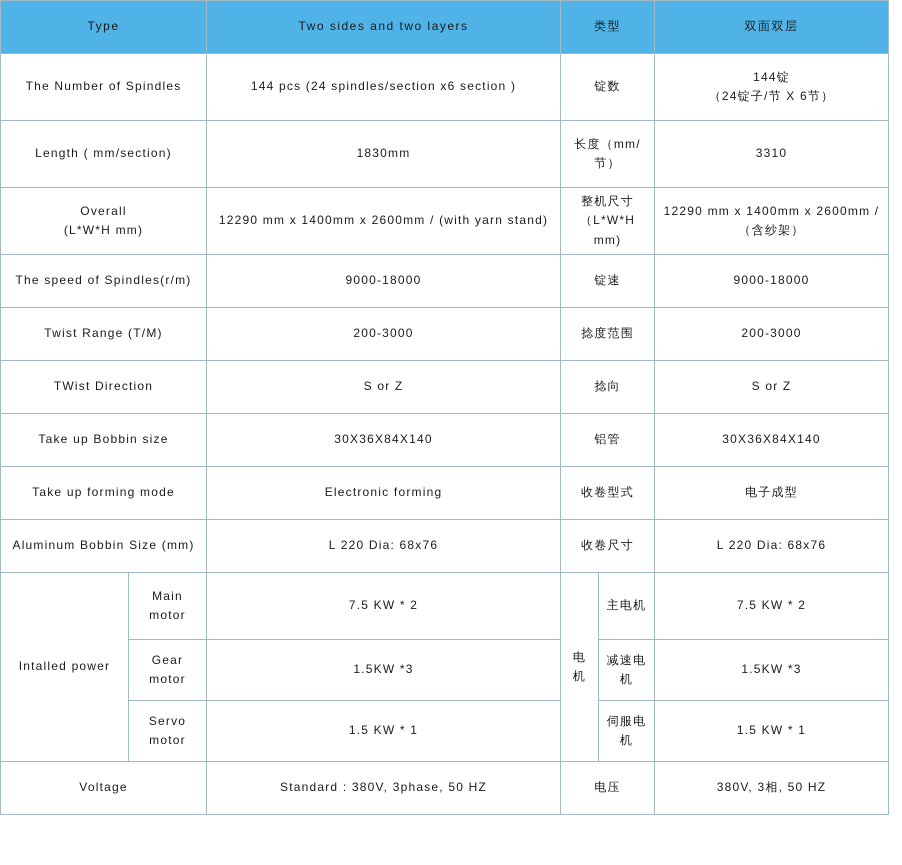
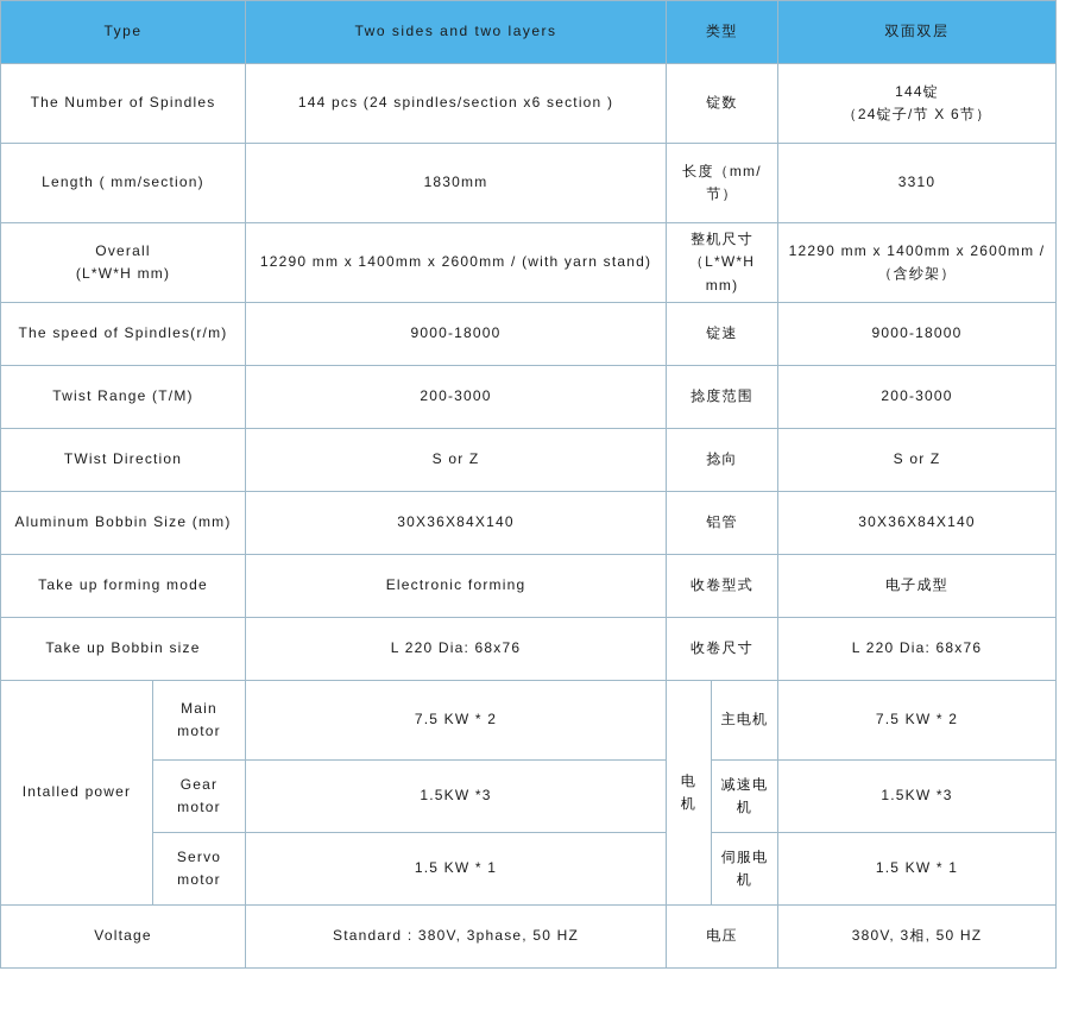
  Type	Two sides and two layers	类型	双面双层
  The Number of Spindles	144 pcs (24 spindles/section x6 section )	锭数	144锭 （24锭子/节 X 6节）
  Length ( mm/section)	1830mm	长度（mm/节）	3310
  Overall (L*W*H mm)	12290 mm x 1400mm x 2600mm / (with yarn stand)	整机尺寸 （L*W*H mm)	12290 mm x 1400mm x 2600mm / （含纱架）
  The speed of Spindles(r/m)	9000-18000	锭速	9000-18000
  Twist Range (T/M)	200-3000	捻度范围	200-3000
  TWist Direction	S or Z	捻向	S or Z
- Take up Bobbin size	30X36X84X140	铝管	30X36X84X140
+ Aluminum Bobbin Size (mm)	30X36X84X140	铝管	30X36X84X140
  Take up forming mode	Electronic forming	收卷型式	电子成型
- Aluminum Bobbin Size (mm)	L 220 Dia: 68x76	收卷尺寸	L 220 Dia: 68x76
+ Take up Bobbin size	L 220 Dia: 68x76	收卷尺寸	L 220 Dia: 68x76
  Intalled power	Main motor	7.5 KW * 2	电机	主电机	7.5 KW * 2
  Gear motor	1.5KW *3	减速电机	1.5KW *3
  Servo motor	1.5 KW * 1	伺服电机	1.5 KW * 1
  Voltage	Standard : 380V, 3phase, 50 HZ	电压	380V, 3相, 50 HZ
